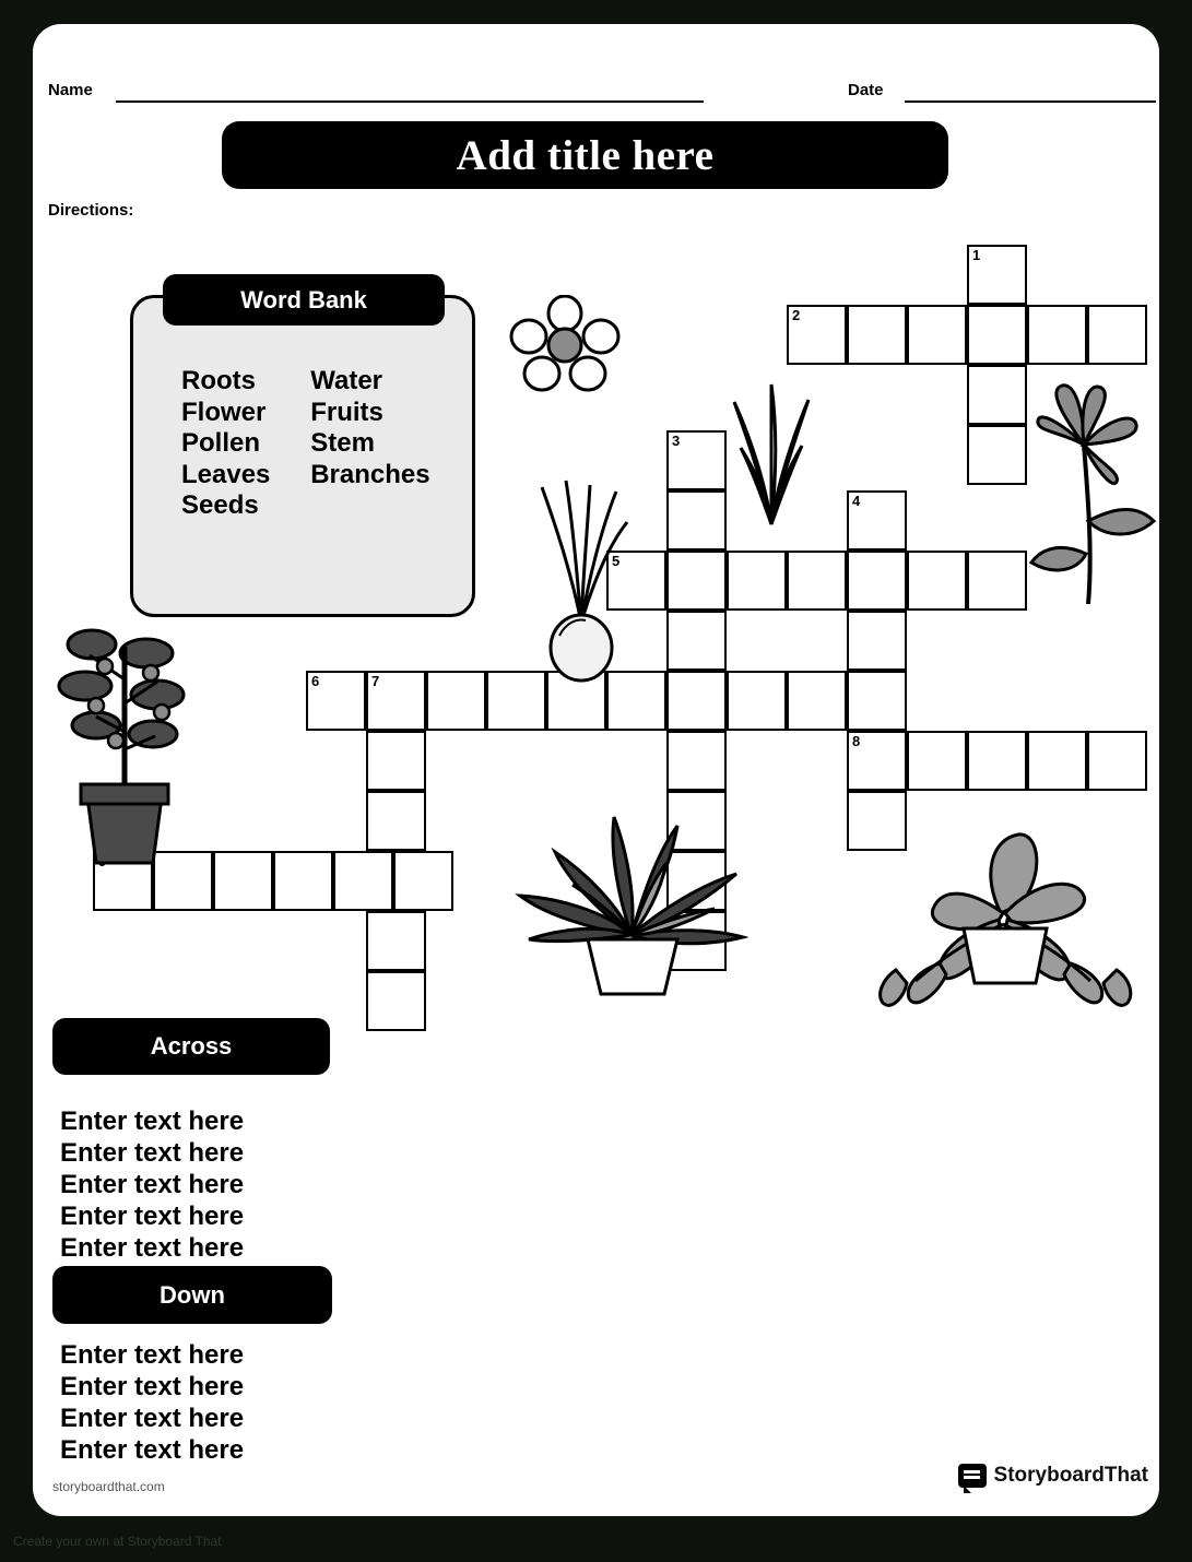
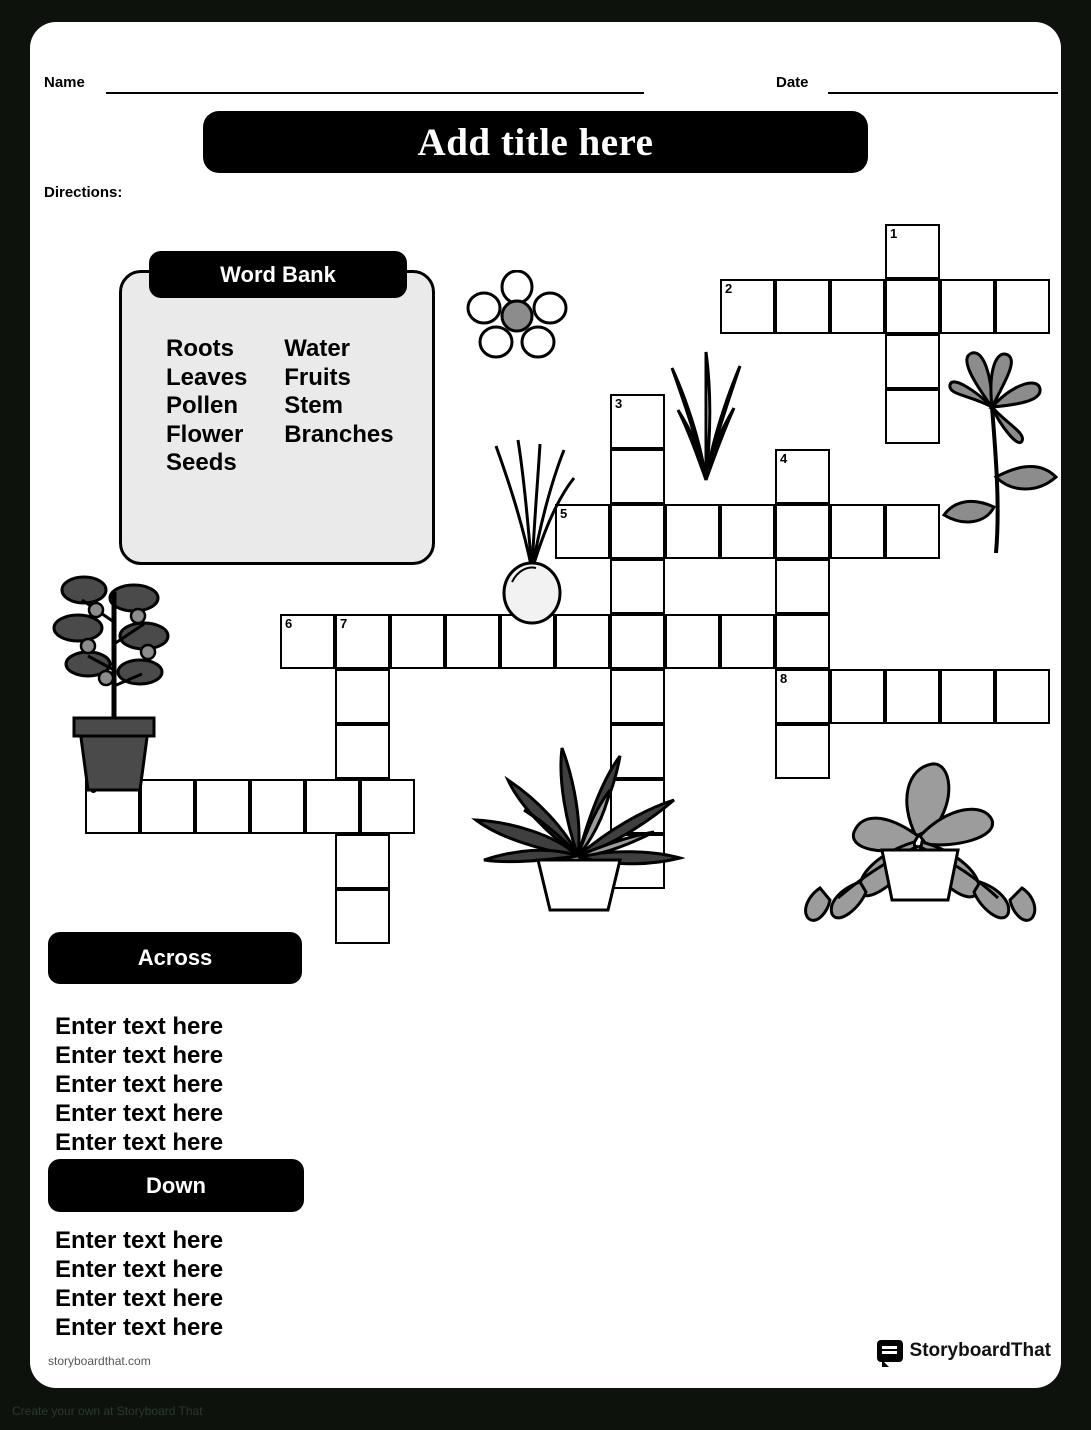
  Name
  Date
  Add title here
  Directions:
  Word Bank
  Roots
- Flower
+ Leaves
  Pollen
- Leaves
+ Flower
  Seeds
  Water
  Fruits
  Stem
  Branches
  1
  2
  3
  4
  8
  5
  6
  7
  Across
  Enter text here
  Enter text here
  Enter text here
  Enter text here
  Enter text here
  Down
  Enter text here
  Enter text here
  Enter text here
  Enter text here
  storyboardthat.com
  StoryboardThat
  Create your own at Storyboard That
